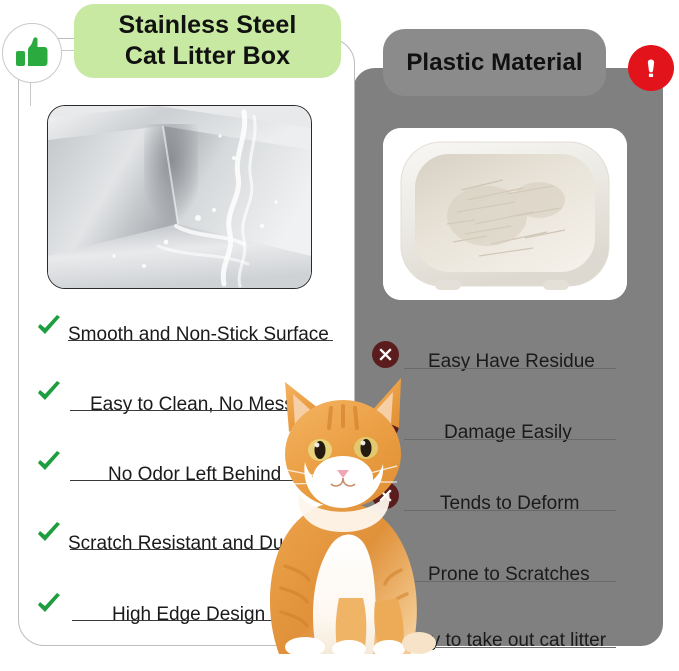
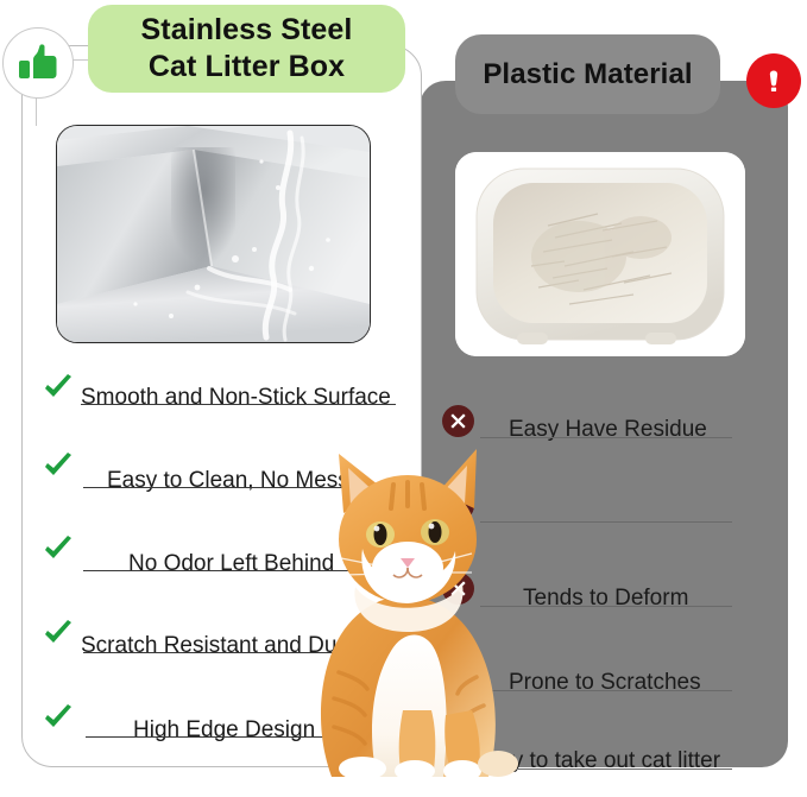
  Stainless Steel
  Cat Litter Box
  Plastic Material
  Smooth and Non-Stick Surface
  Easy to Clean, No Mes
  No Odor Left Behind
  Scratch Resistant and Du
  High Edge Design
  Easy Have Residue
- Damage Easily
  Tends to Deform
  Prone to Scratches
  to take out cat litter
